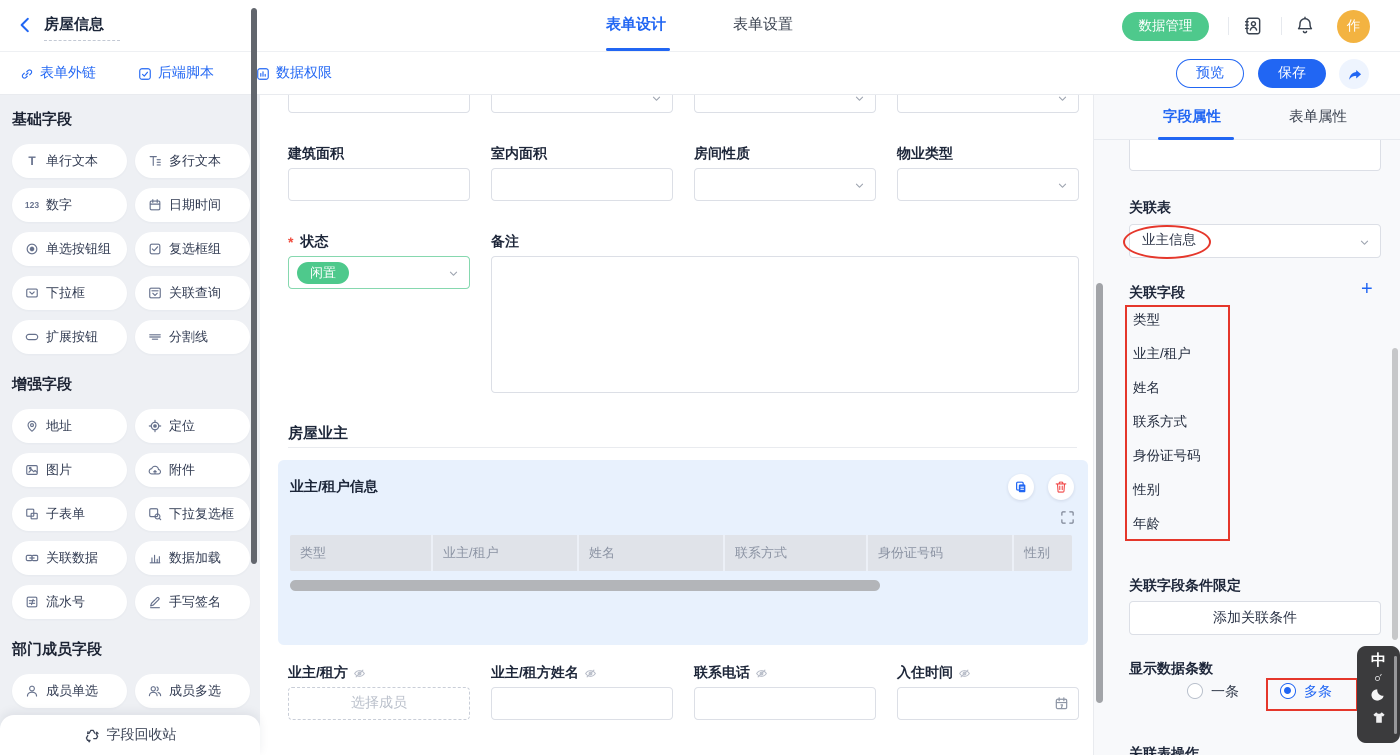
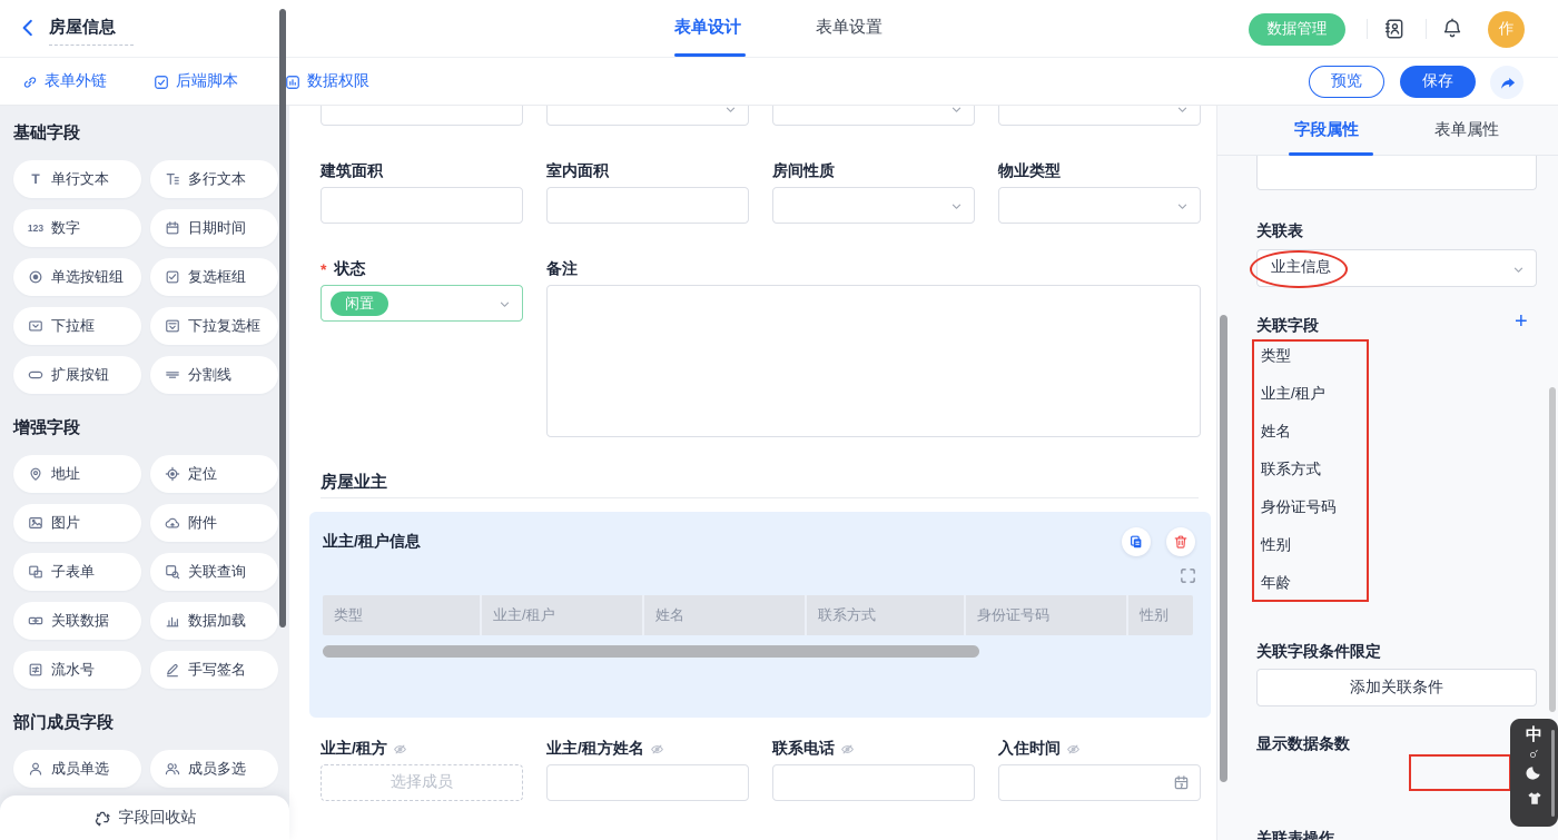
  房屋信息
  表单设计
  表单设置
  数据管理
  作
  表单外链
  后端脚本
  数据权限
  预览
  保存
  基础字段
  T
  单行文本
  多行文本
  123
  数字
  日期时间
  单选按钮组
  复选框组
  下拉框
- 关联查询
+ 下拉复选框
  扩展按钮
  分割线
  增强字段
  地址
  定位
  图片
  附件
  子表单
- 下拉复选框
+ 关联查询
  关联数据
  数据加载
  流水号
  手写签名
  部门成员字段
  成员单选
  成员多选
  字段回收站
  建筑面积
  室内面积
  房间性质
  物业类型
  状态
  备注
  闲置
  房屋业主
  业主/租户信息
  类型
  业主/租户
  姓名
  联系方式
  身份证号码
  性别
  业主/租方
  业主/租方姓名
  联系电话
  入住时间
  选择成员
  字段属性
  表单属性
  关联表
  业主信息
  关联字段
  +
  类型
  业主/租户
  姓名
  联系方式
  身份证号码
  性别
  年龄
  关联字段条件限定
  添加关联条件
  显示数据条数
- 一条
- 多条
  关联表操作
  中
